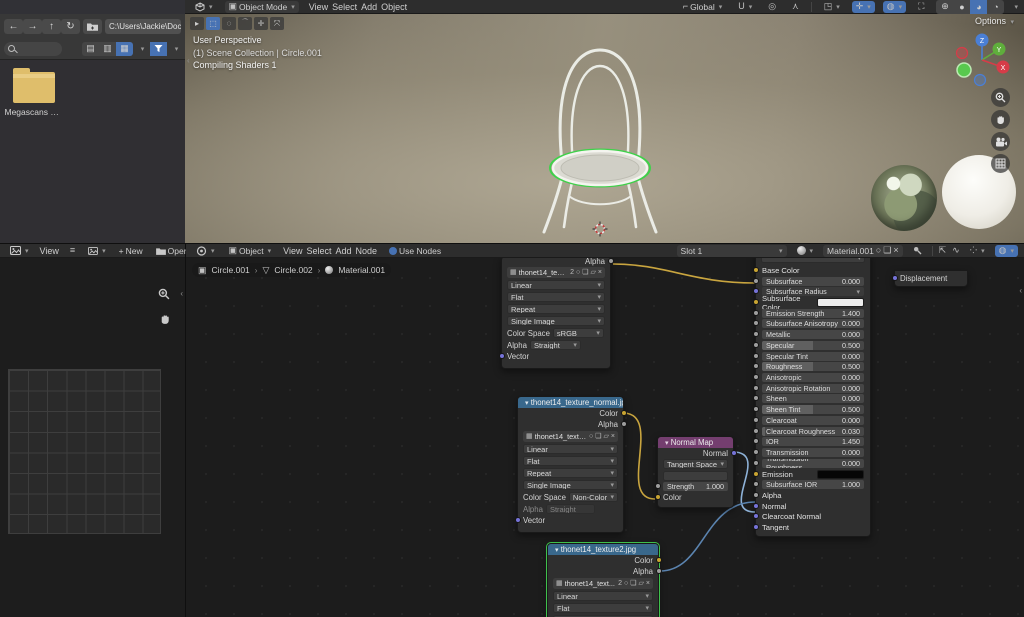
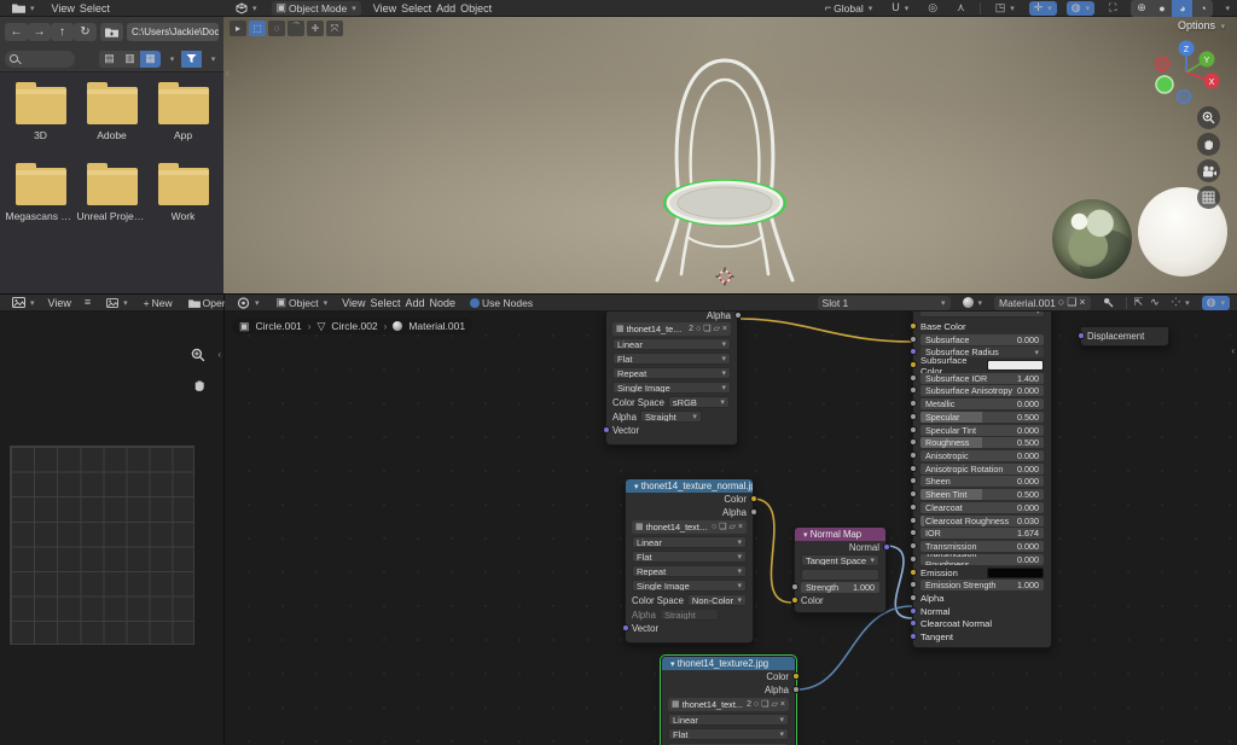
+ View Select
  ←
  →
  ↑
  ↻
  C:\Users\Jackie\Doc
  ▤
  ▥
  ▦
+ 3D
+ Adobe
+ App
  Megascans Li..
+ Unreal Projects
+ Work
  ▣
  Object Mode
  View Select Add Object
  ⌐
  Global
  U
  ◎
  ⋏
  ◳
  ✛
  ◍
  ⛶
  ⊕
  ●
  ◕
  ◔
  ▸
  ⬚
  ◌
  ⌒
  ✛
  ⤧
- User Perspective
- (1) Scene Collection | Circle.001
- Compiling Shaders 1
  Options
  ‹
  View
  ≡
  +
  New
  Ope
  ‹
  ▣
  Object
  View Select Add Node
  Use Nodes
  Slot 1
  Material.001
  ○
  ❏
  ×
  ⇱
  ∿
  ⁘
  ◍
  ▣
  Circle.001
  ›
  ▽
  Circle.002
  ›
  Material.001
  Alpha
  thonet14_text...
  Linear
  Flat
  Repeat
  Single Image
  Color Space
  sRGB
  Alpha
  Straight
  Vector
  thonet14_texture_normal.j
  Color
  Alpha
  thonet14_textur
  Linear
  Flat
  Repeat
  Single Image
  Color Space
  Non-Color
  Alpha
  Straight
  Vector
  Normal Map
  Normal
  Tangent Space
  Strength
  1.000
  Color
  Base Color
  Subsurface
  0.000
  Subsurface Radius
  Subsurface Color
- Emission Strength
+ Subsurface IOR
  1.400
  Subsurface Anisotropy
  0.000
  Metallic
  0.000
  Specular
  0.500
  Specular Tint
  0.000
  Roughness
  0.500
  Anisotropic
  0.000
  Anisotropic Rotation
  0.000
  Sheen
  0.000
  Sheen Tint
  0.500
  Clearcoat
  0.000
  Clearcoat Roughness
  0.030
  IOR
- 1.450
+ 1.674
  Transmission
  0.000
  0.000
  Emission
- Subsurface IOR
+ Emission Strength
  1.000
  Alpha
  Normal
  Clearcoat Normal
  Tangent
  thonet14_texture2.jpg
  Color
  Alpha
  thonet14_text...
  Linear
  Flat
  Displacement
  ‹
